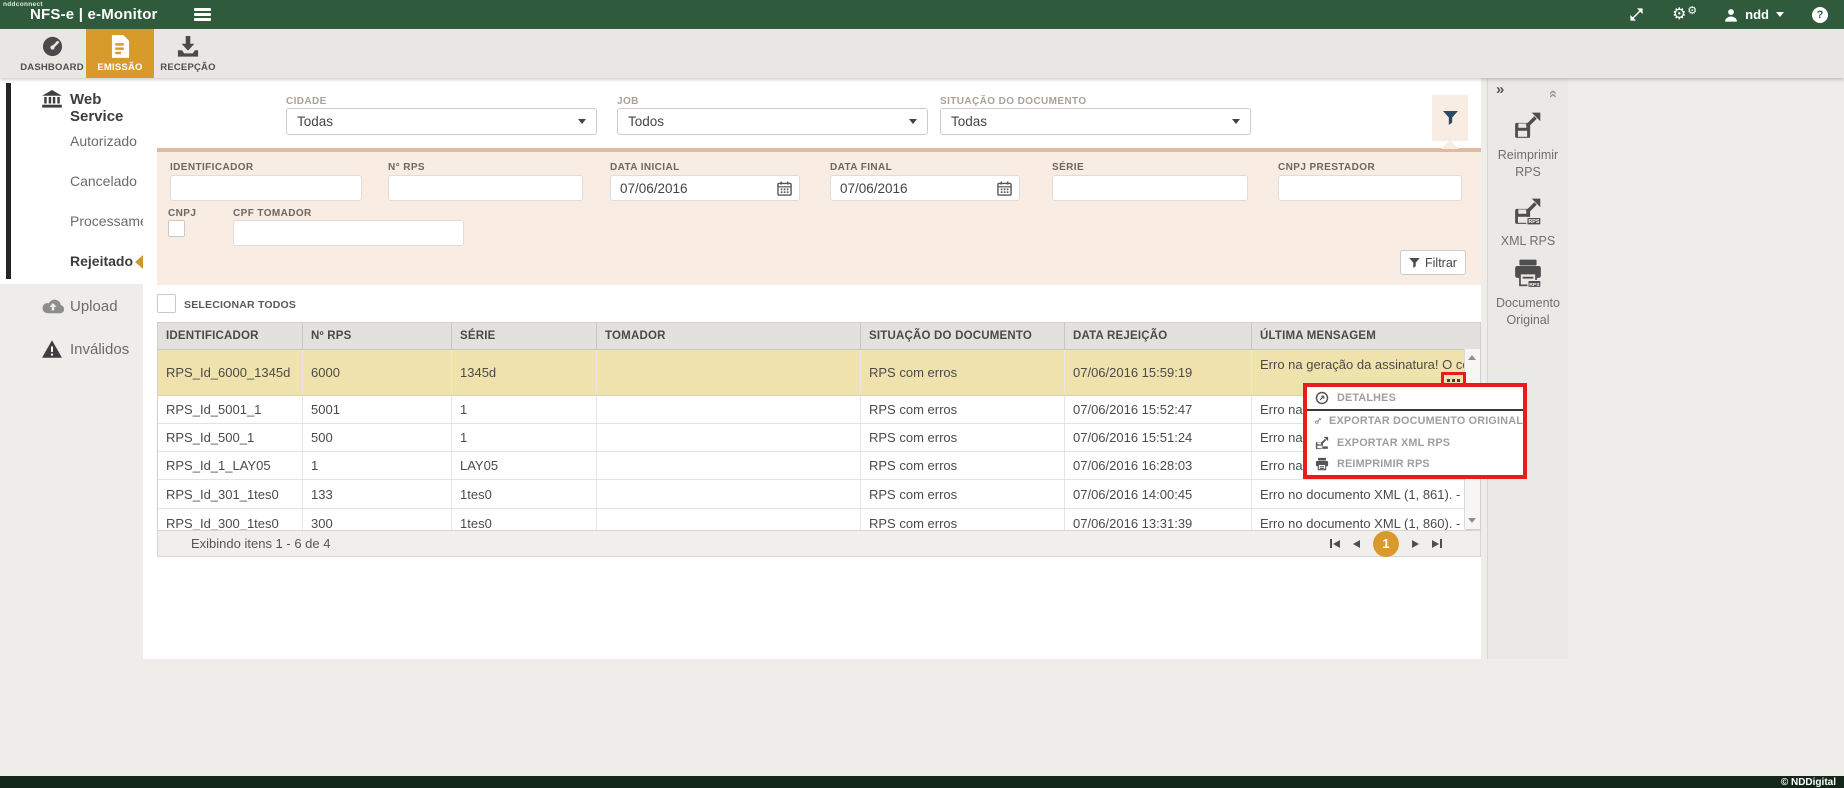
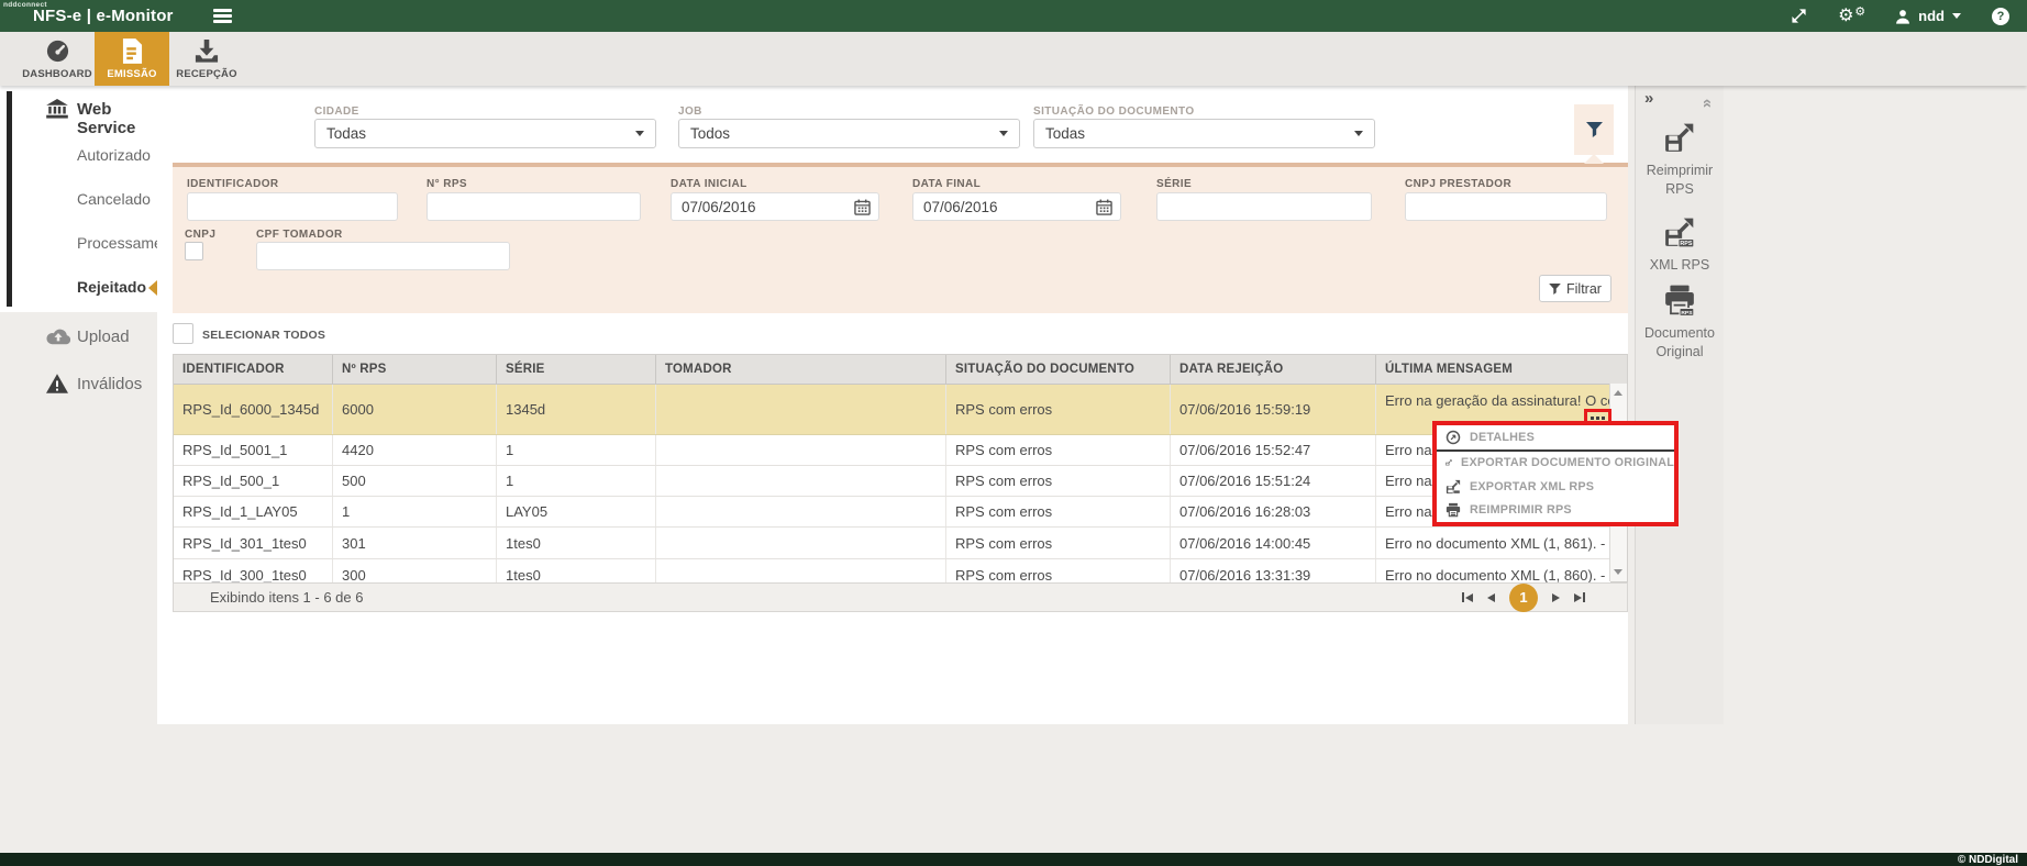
  NFS-e | e-Monitor
  ⚙
  ⚙
  ndd
  ?
  DASHBOARD
  EMISSÃO
  RECEPÇÃO
  Web Service
  Autorizado
  Cancelado
  Rejeitado
  Upload
  Inválidos
  CIDADE
  Todas
  JOB
  Todos
  SITUAÇÃO DO DOCUMENTO
  Todas
  IDENTIFICADOR
  N° RPS
  DATA INICIAL
  07/06/2016
  DATA FINAL
  07/06/2016
  SÉRIE
  CNPJ PRESTADOR
  CNPJ
  CPF TOMADOR
  Filtrar
  SELECIONAR TODOS
  IDENTIFICADOR
  Nº RPS
  SÉRIE
  TOMADOR
  SITUAÇÃO DO DOCUMENTO
  DATA REJEIÇÃO
  ÚLTIMA MENSAGEM
  RPS_Id_6000_1345d
  6000
  1345d
  RPS com erros
  07/06/2016 15:59:19
  Erro na geração da assinatura! O c
  RPS_Id_5001_1
- 5001
+ 4420
  1
  RPS com erros
  07/06/2016 15:52:47
  Erro na
  RPS_Id_500_1
  500
  1
  RPS com erros
  07/06/2016 15:51:24
  Erro na
  RPS_Id_1_LAY05
  1
  LAY05
  RPS com erros
  07/06/2016 16:28:03
  Erro na
  RPS_Id_301_1tes0
- 133
+ 301
  1tes0
  RPS com erros
  07/06/2016 14:00:45
  Erro no documento XML (1, 861). -
  RPS_Id_300_1tes0
  300
  1tes0
  RPS com erros
  07/06/2016 13:31:39
  Erro no documento XML (1, 860). -
- Exibindo itens 1 - 6 de 4
+ Exibindo itens 1 - 6 de 6
  1
  DETALHES
  EXPORTAR DOCUMENTO ORIGINAL
  EXPORTAR XML RPS
  REIMPRIMIR RPS
  »
  Reimprimir RPS
  XML RPS
  Documento Original
  © NDDigital
